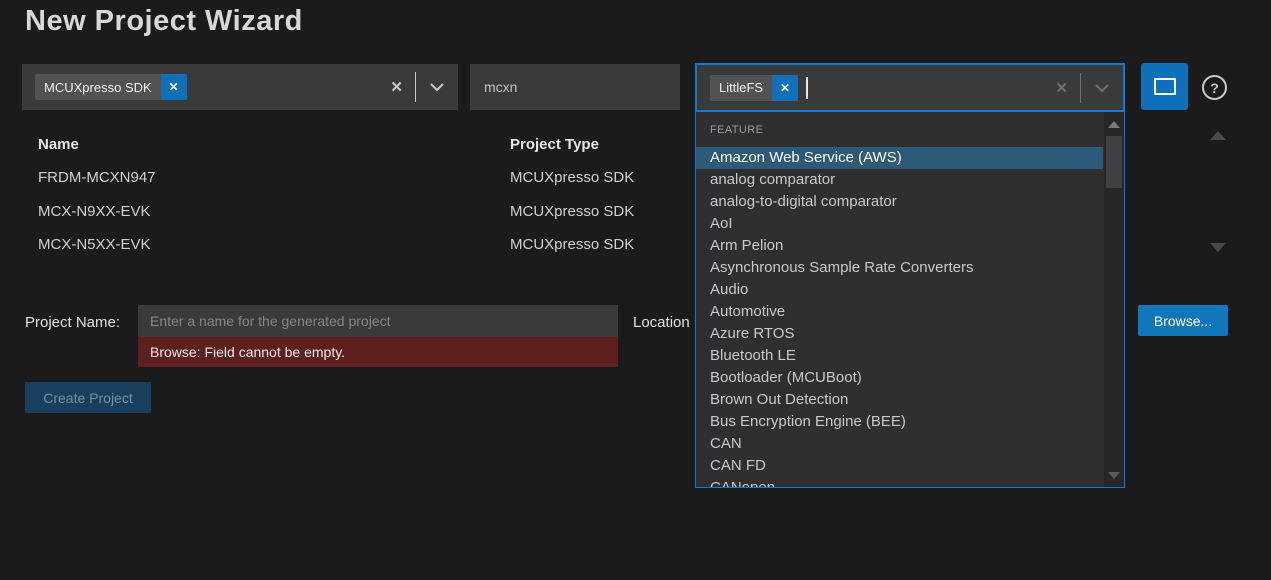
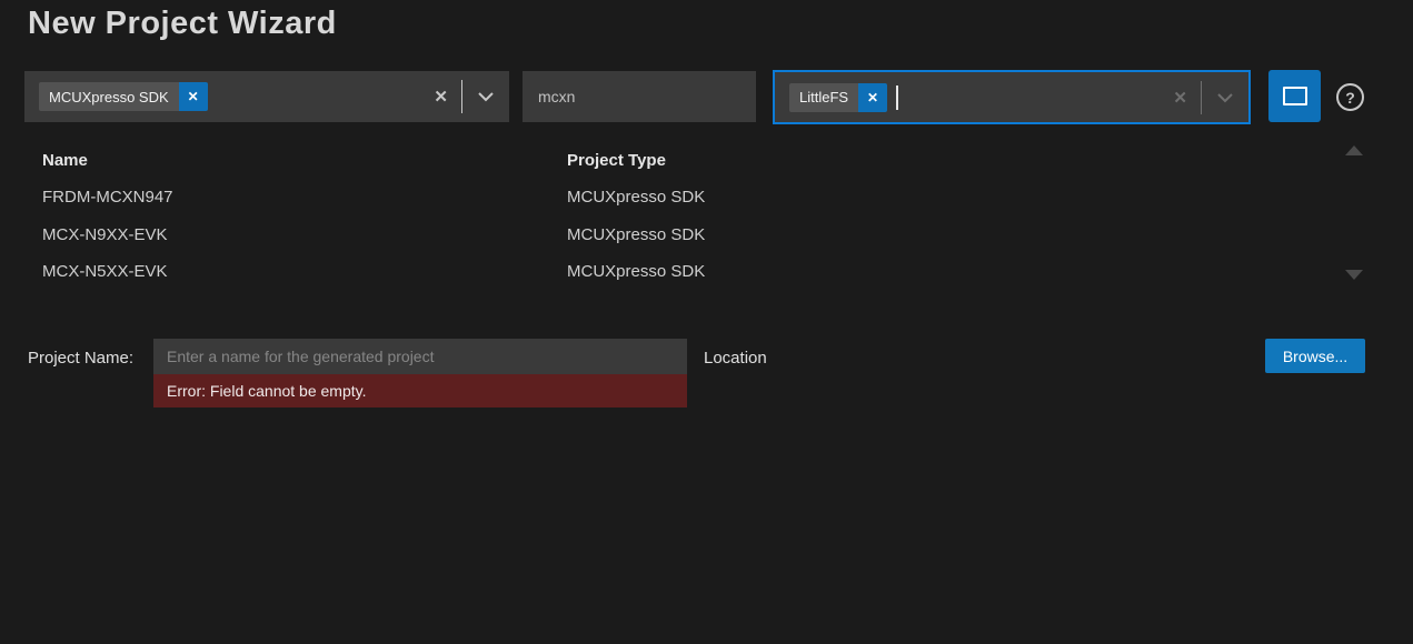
  New Project Wizard
  MCUXpresso SDK
  ✕
  ✕
  mcxn
  LittleFS
  ✕
  ✕
  ?
  Name
  Project Type
  FRDM-MCXN947
  MCUXpresso SDK
  MCX-N9XX-EVK
  MCUXpresso SDK
  MCX-N5XX-EVK
  MCUXpresso SDK
  Project Name:
  Enter a name for the generated project
- Browse: Field cannot be empty.
+ Error: Field cannot be empty.
  Location
  Browse...
- Create Project
- FEATURE
- Amazon Web Service (AWS)
- analog comparator
- analog-to-digital comparator
- AoI
- Arm Pelion
- Asynchronous Sample Rate Converters
- Audio
- Automotive
- Azure RTOS
- Bluetooth LE
- Bootloader (MCUBoot)
- Brown Out Detection
- Bus Encryption Engine (BEE)
- CAN
- CAN FD
